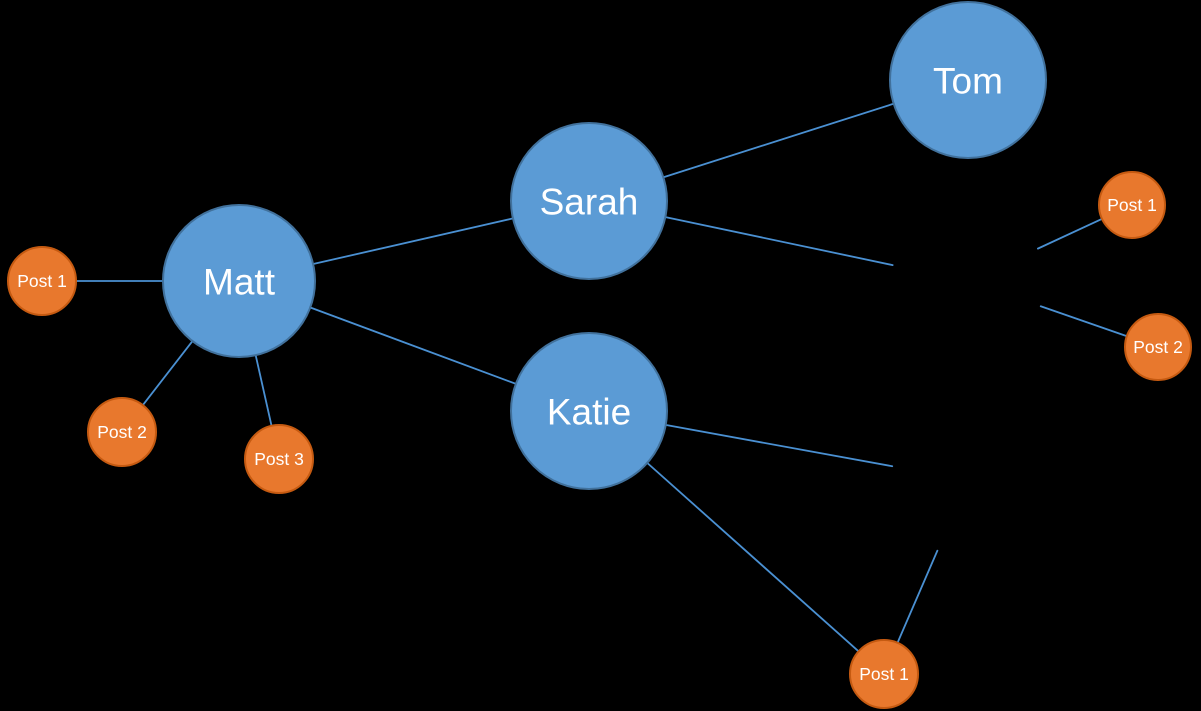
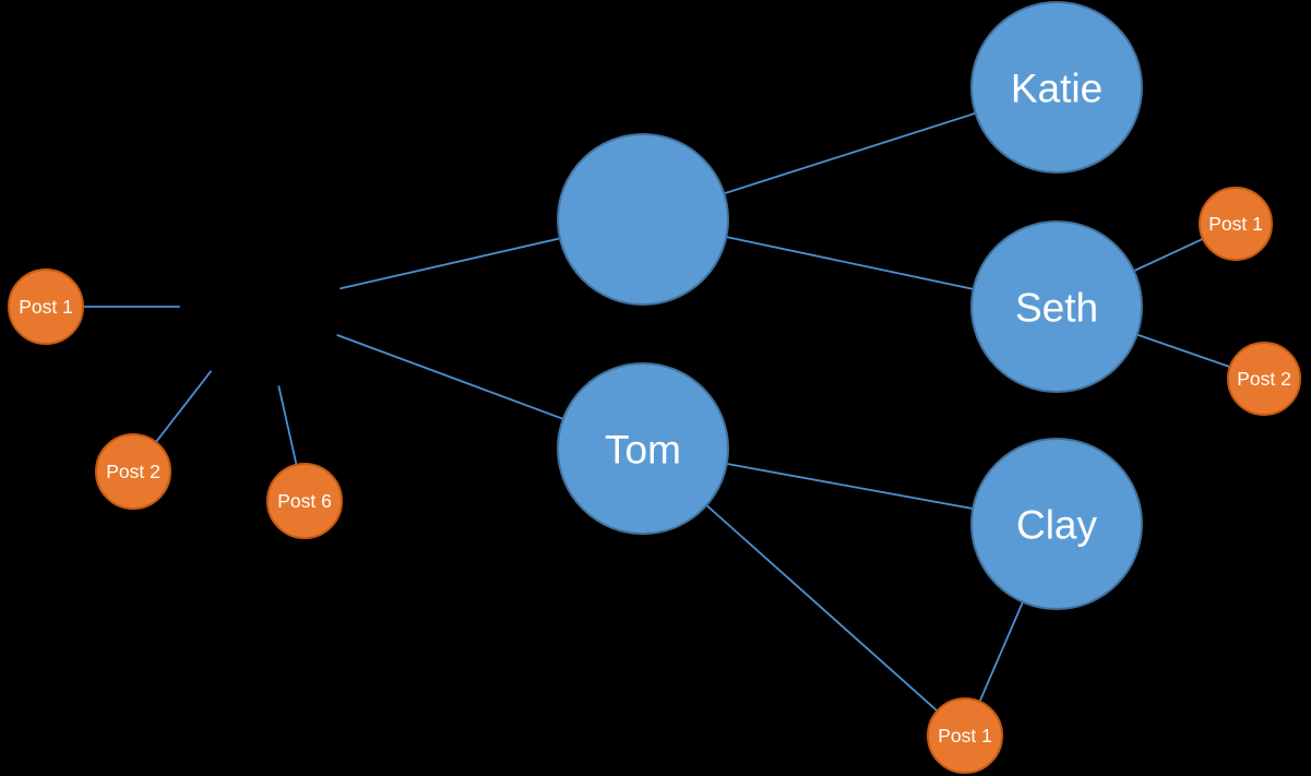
- Matt
- Sarah
- Tom
+ Katie
+ Seth
- Katie
+ Tom
+ Clay
  Post 1
  Post 2
- Post 3
+ Post 6
  Post 1
  Post 2
  Post 1
